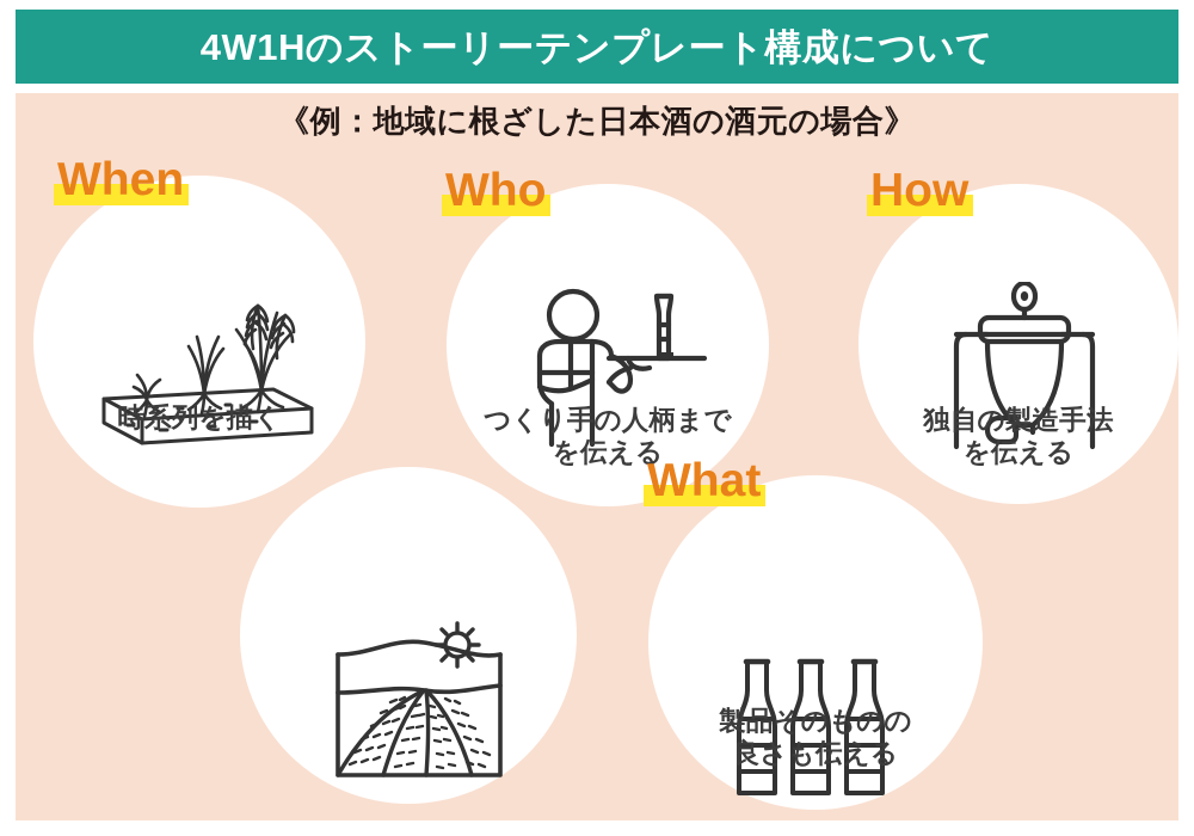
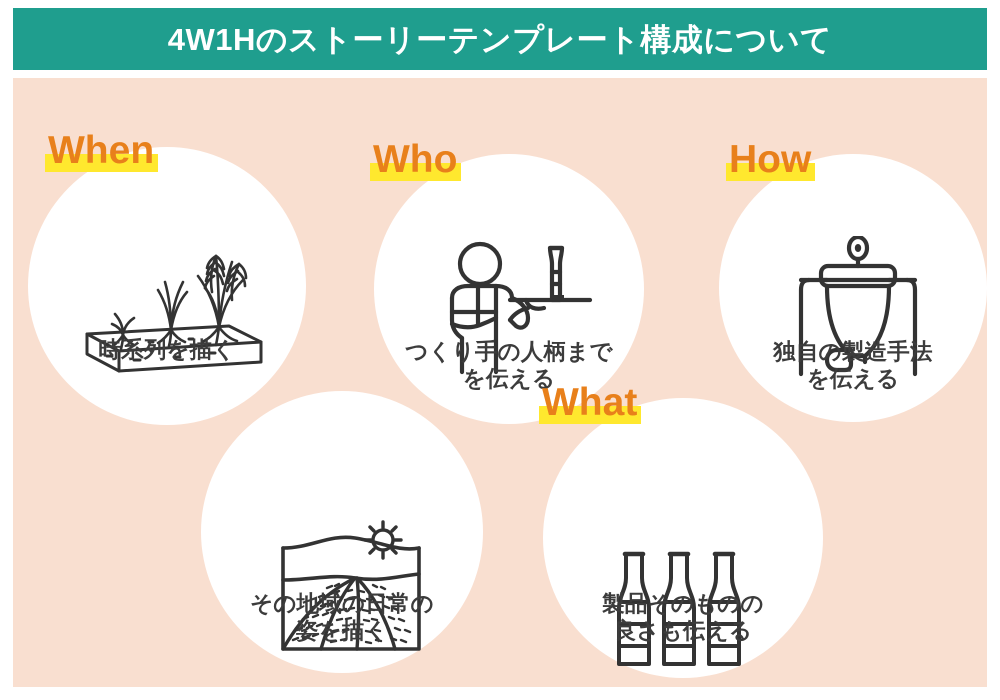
  4W1Hのストーリーテンプレート構成について
- 《例：地域に根ざした日本酒の酒元の場合》
  When
  時系列を描く
  Who
  つくり手の人柄まで
  を伝える
  How
  独自の製造手法
  を伝える
+ その地域の日常の
+ 姿を描く
  What
  製品そのものの
  良さも伝える
